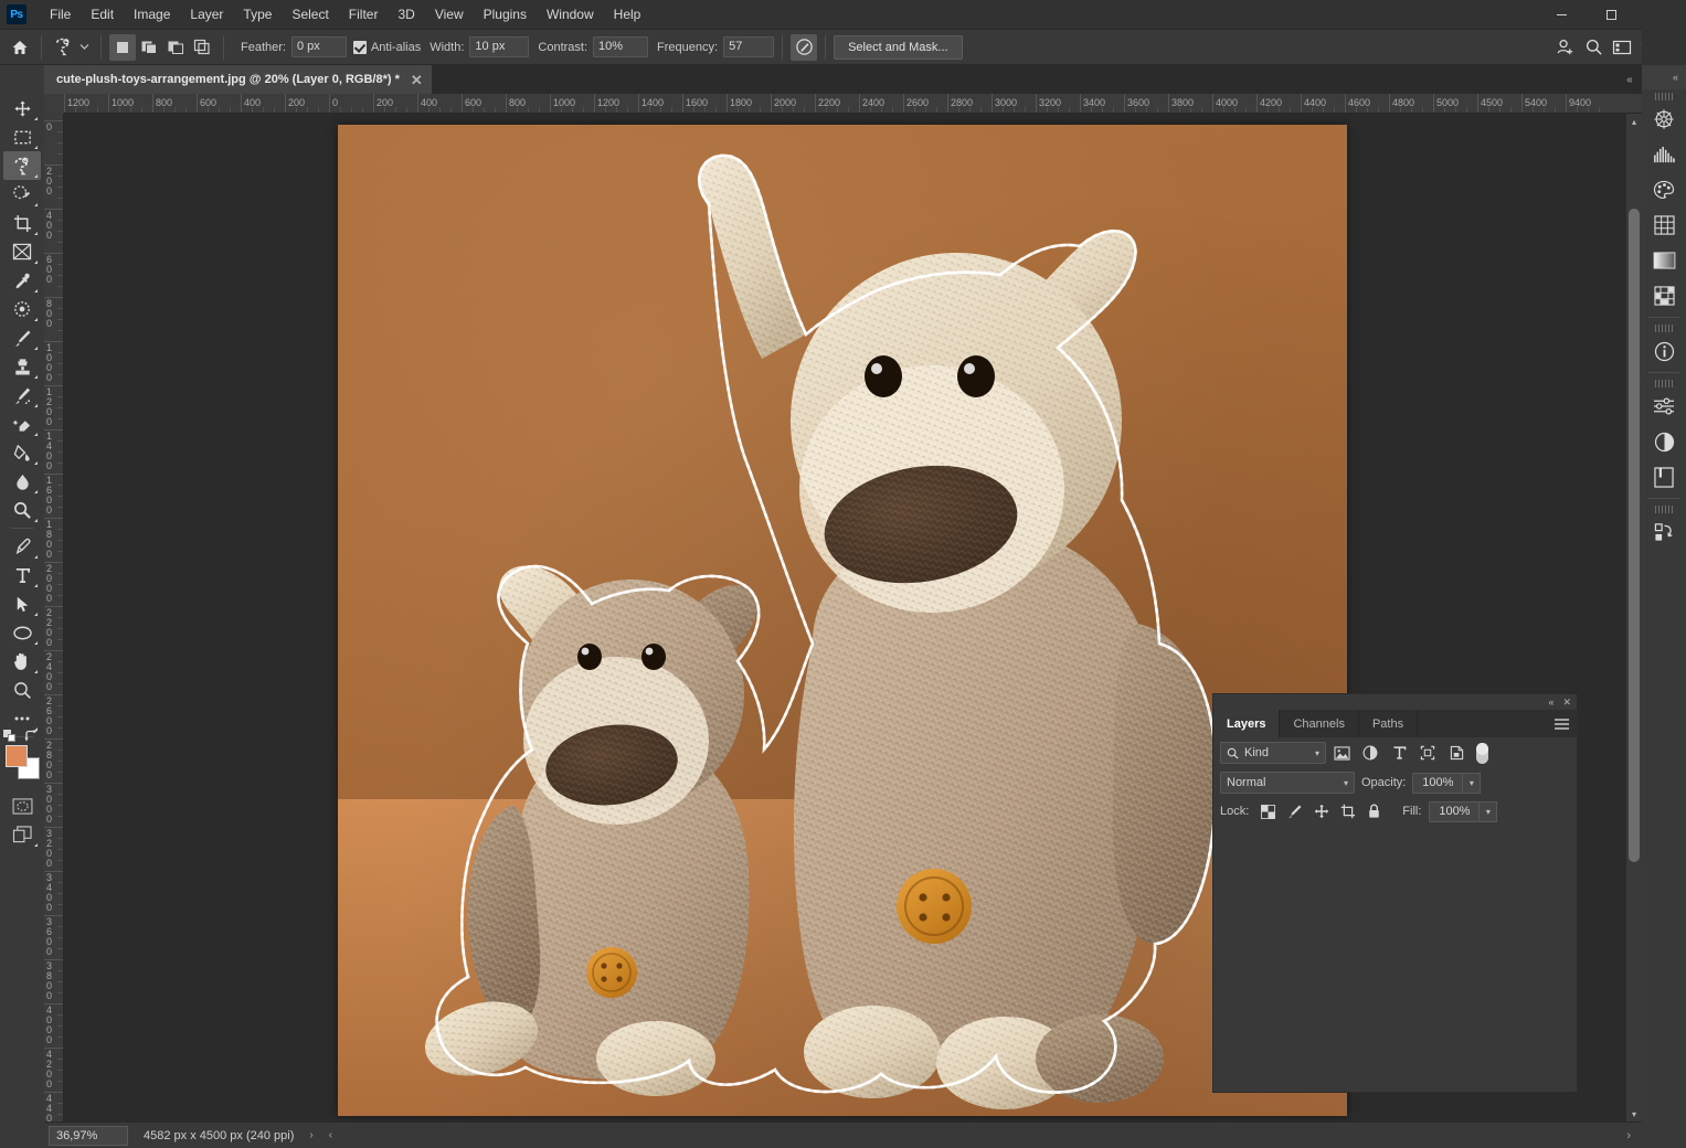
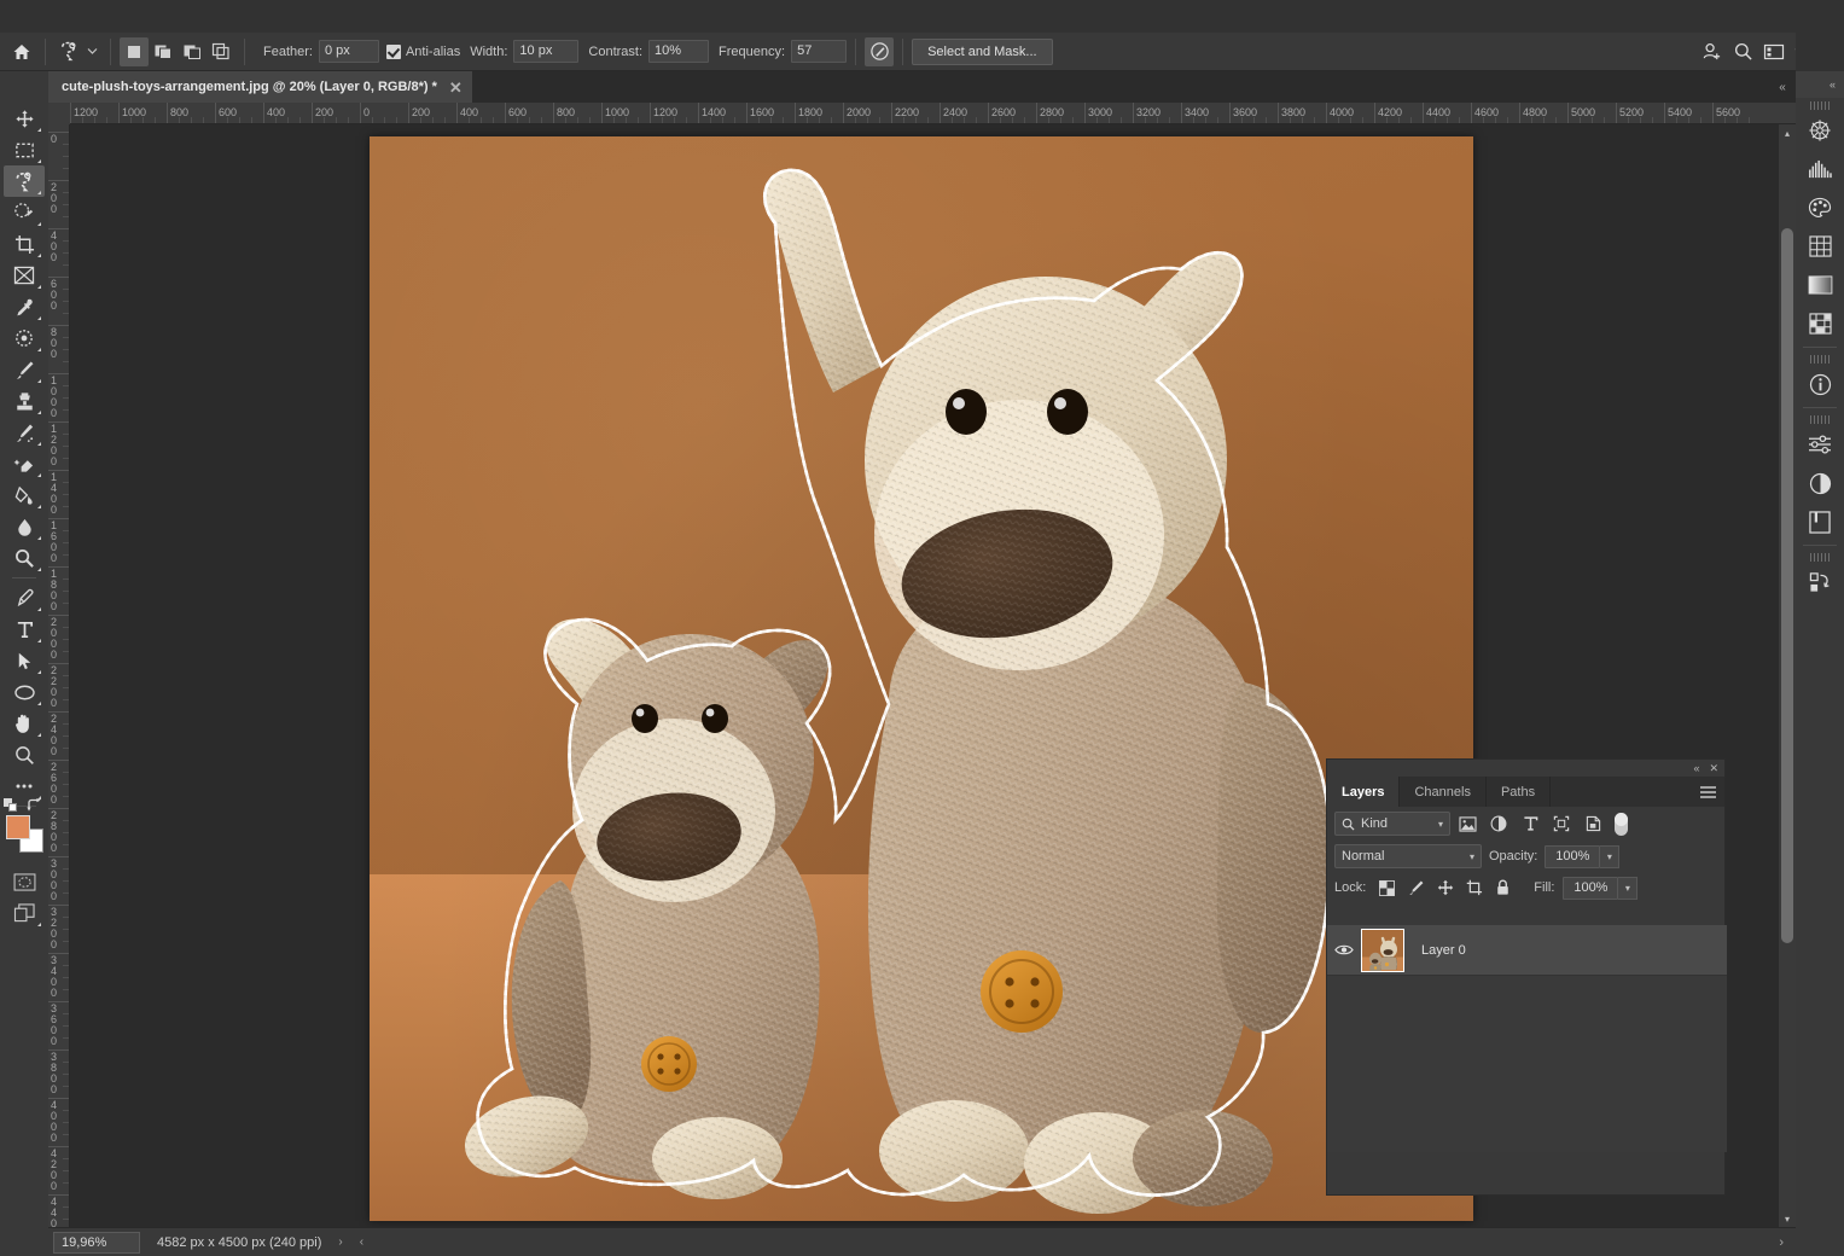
- Ps
- File
- Edit
- Image
- Layer
- Type
- Select
- Filter
- 3D
- View
- Plugins
- Window
- Help
  Feather:
  0 px
  Anti-alias
  Width:
  10 px
  Contrast:
  10%
  Frequency:
  57
  Select and Mask...
  cute-plush-toys-arrangement.jpg @ 20% (Layer 0, RGB/8*) *
  ✕
  «
  1200
  1000
  800
  600
  400
  200
  0
  200
  400
  600
  800
  1000
  1200
  1400
  1600
  1800
  2000
  2200
  2400
  2600
  2800
  3000
  3200
  3400
  3600
  3800
  4000
  4200
  4400
  4600
  4800
  5000
- 4500
+ 5200
  5400
- 9400
+ 5600
  0
  200
  400
  600
  800
  1000
  1200
  1400
  1600
  1800
  2000
  2200
  2400
  2600
  2800
  3000
  3200
  3400
  3600
  3800
  4000
  4200
  440
  ▴
  ▾
  «
  ✕
  Layers
  Channels
  Paths
  Kind
  ▾
  Normal
  ▾
  Opacity:
  100%
  ▾
  Lock:
  Fill:
  100%
  ▾
+ Layer 0
  «
- 36,97%
+ 19,96%
  4582 px x 4500 px (240 ppi)
  ›
  ‹
  ›
